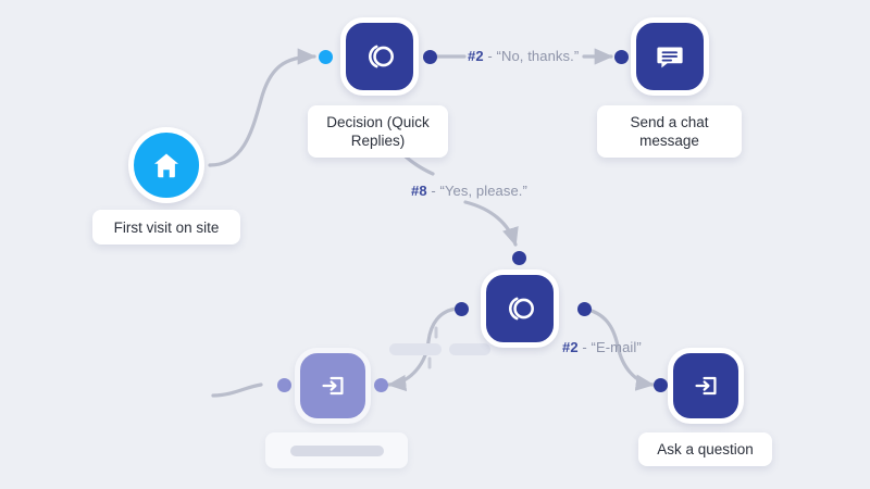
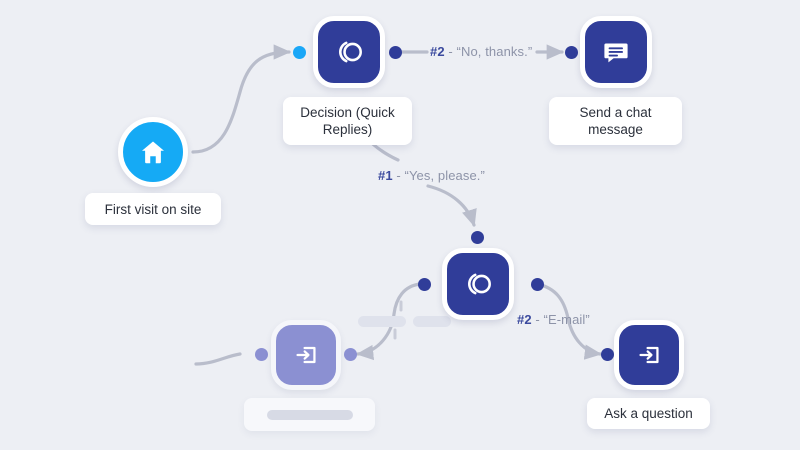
  First visit on site
  Decision (Quick Replies)
  #2 - “No, thanks.”
  Send a chat message
- #8 - “Yes, please.”
+ #1 - “Yes, please.”
  #2 - “E-mail”
  Ask a question
